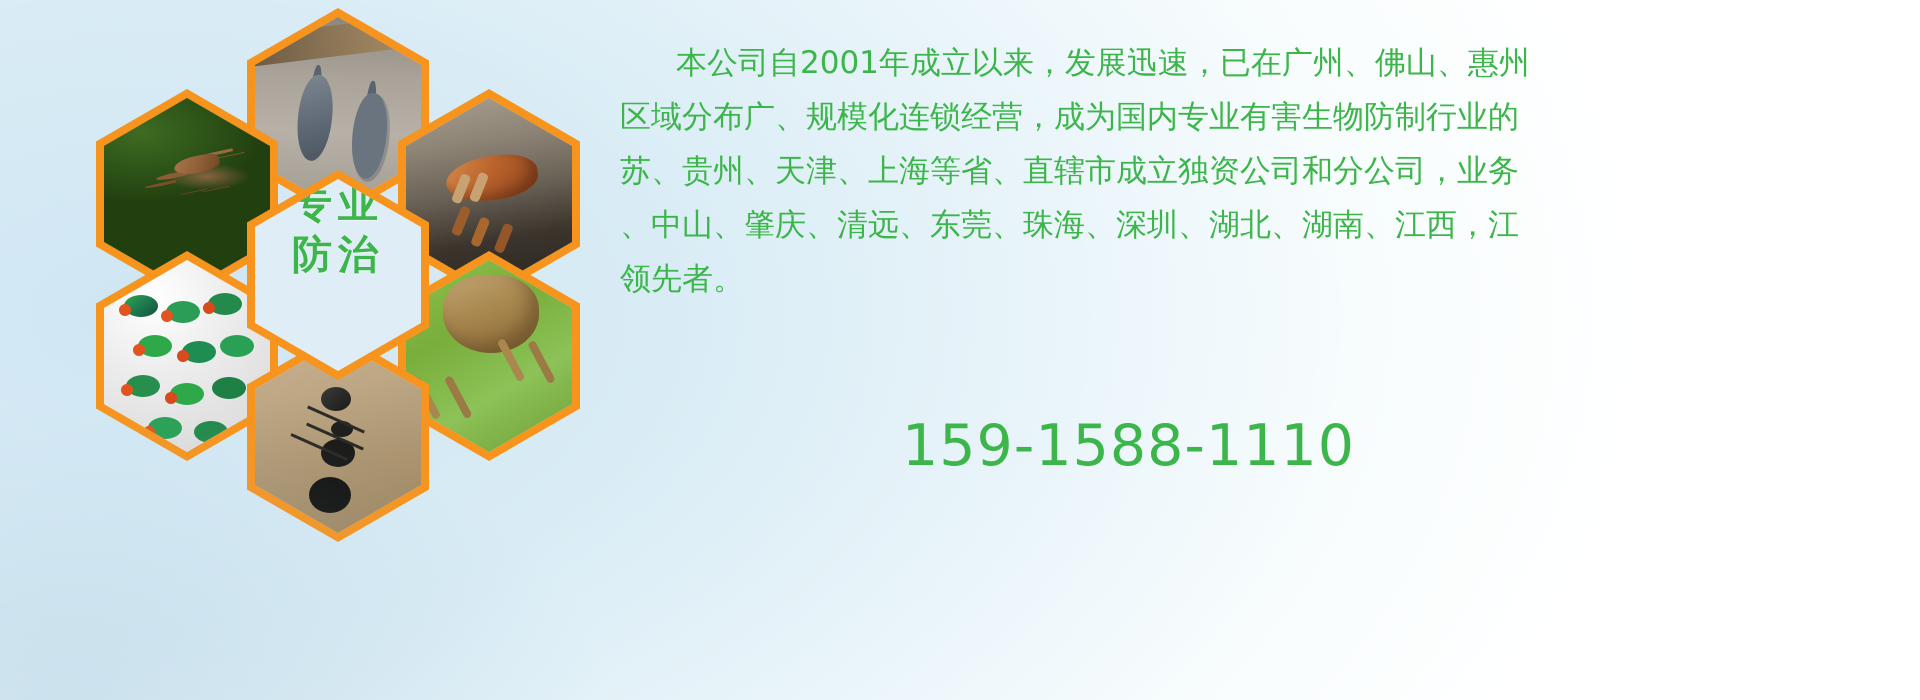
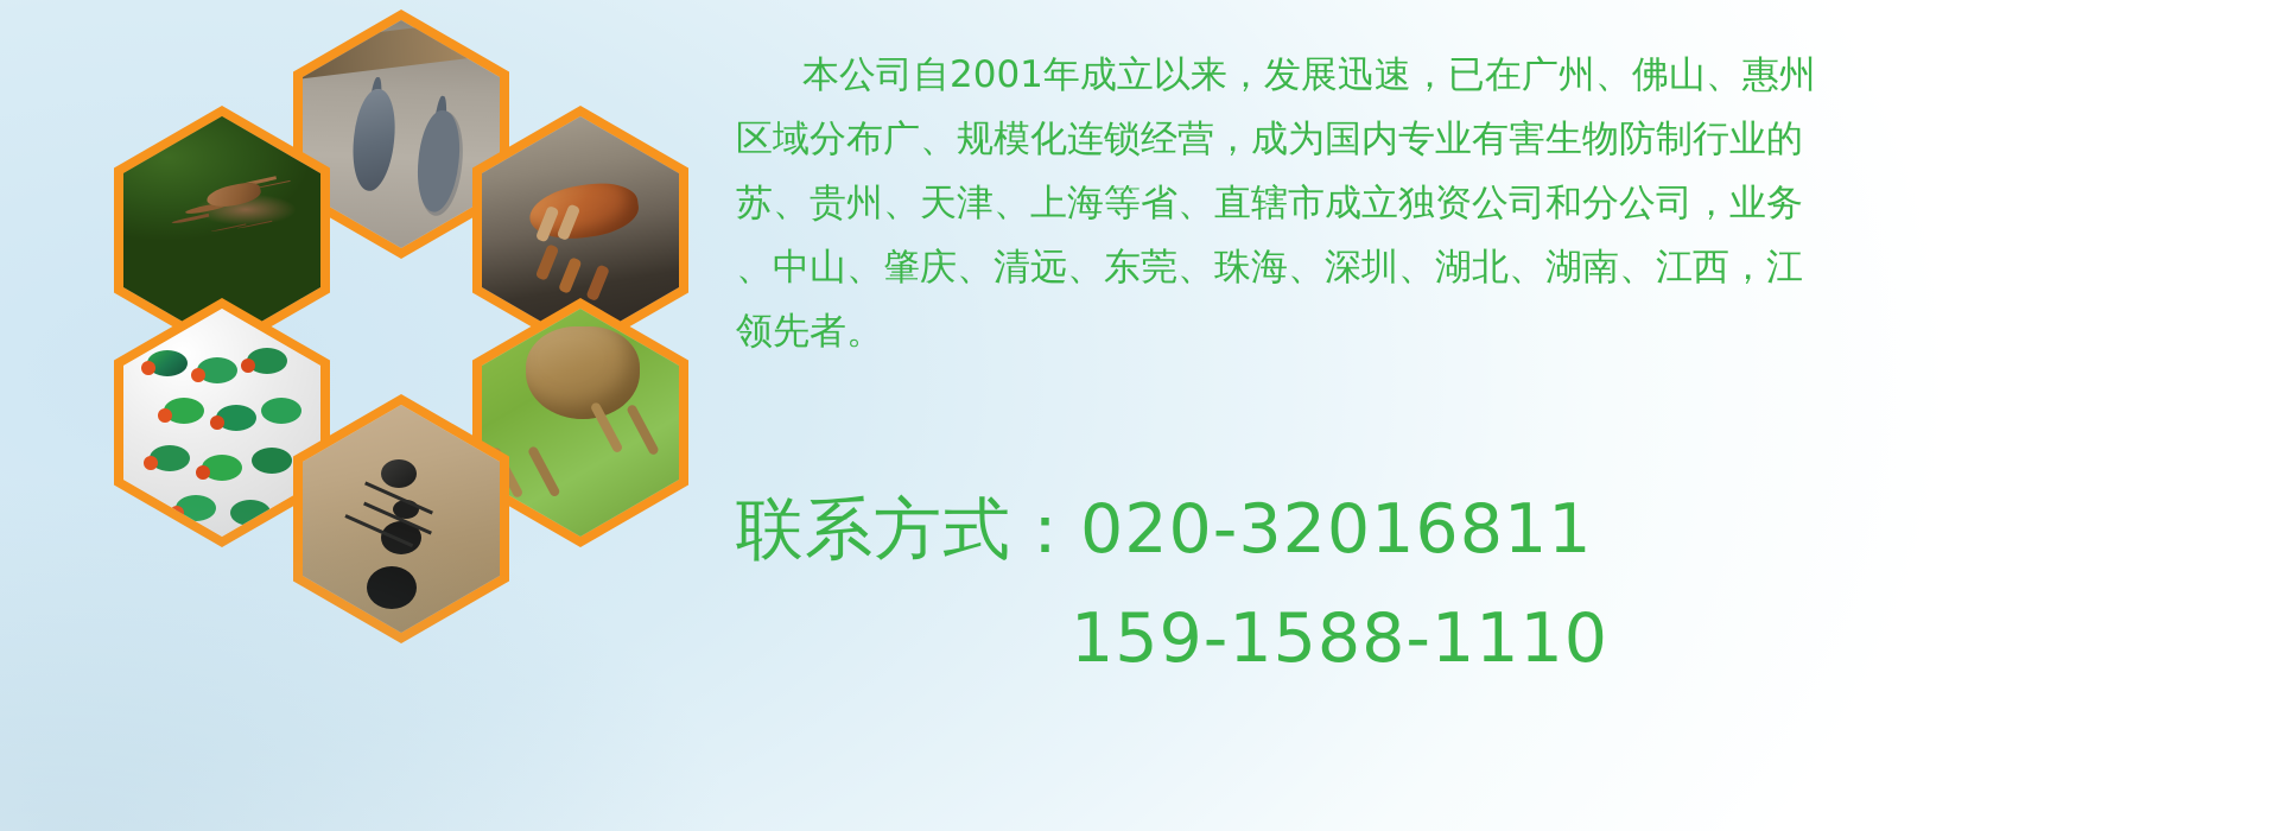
- 专业
- 防治
  本公司自2001年成立以来，发展迅速，已在广州、佛山、惠州
  区域分布广、规模化连锁经营，成为国内专业有害生物防制行业的
  苏、贵州、天津、上海等省、直辖市成立独资公司和分公司，业务
  、中山、肇庆、清远、东莞、珠海、深圳、湖北、湖南、江西，江
  领先者。
+ 联系方式：020-32016811
  159-1588-1110
